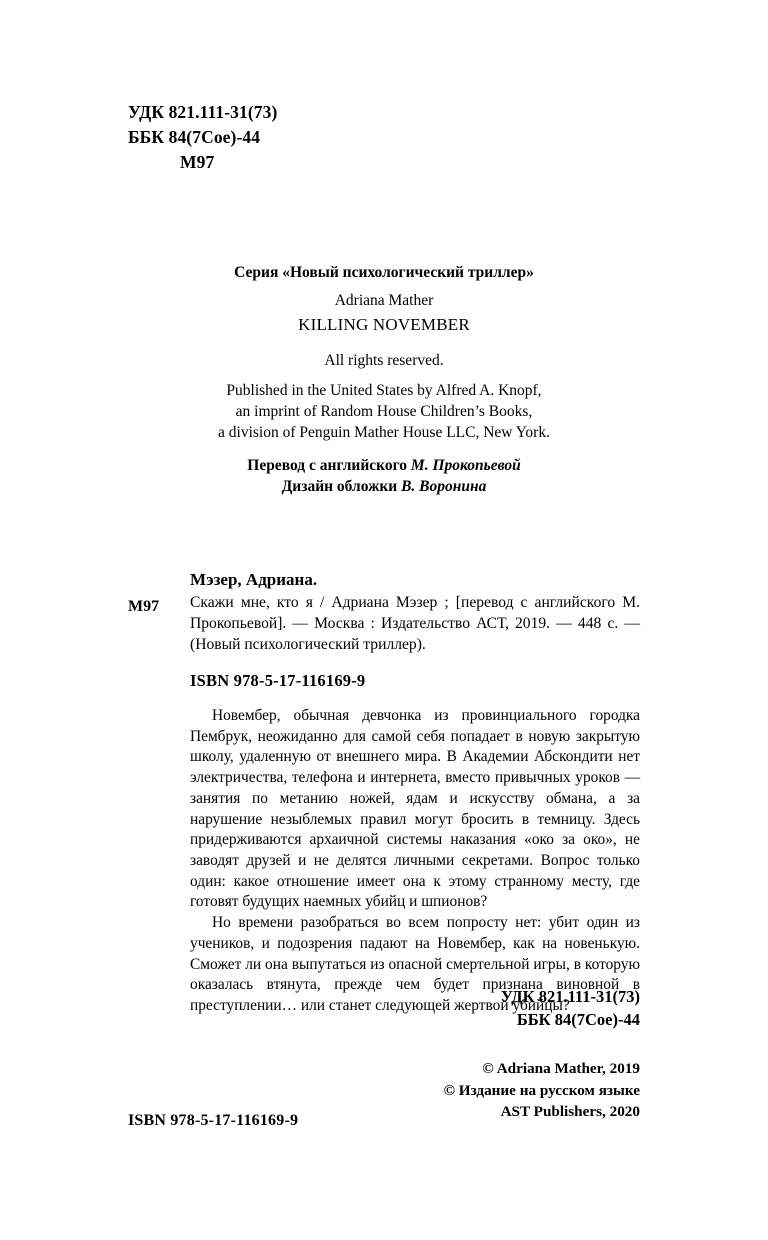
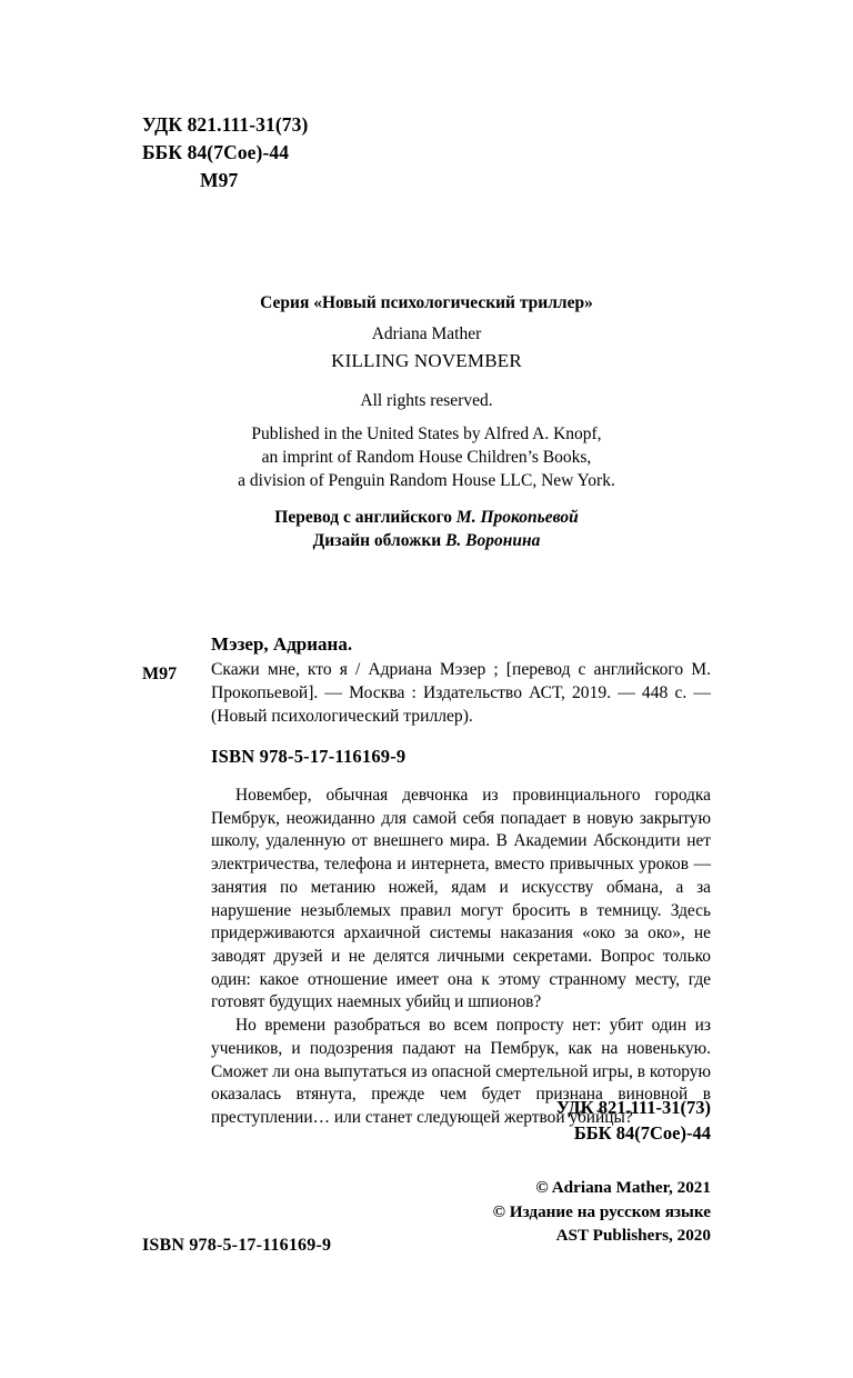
  УДК 821.111-31(73)
  ББК 84(7Сое)-44
  М97
  Серия «Новый психологический триллер»
  Adriana Mather
  KILLING NOVEMBER
  All rights reserved.
  Published in the United States by Alfred A. Knopf,
  an imprint of Random House Children’s Books,
- a division of Penguin Mather House LLC, New York.
+ a division of Penguin Random House LLC, New York.
  Перевод с английского М. Прокопьевой
  Дизайн обложки В. Воронина
  М97
  Мэзер, Адриана.
  Скажи мне, кто я / Адриана Мэзер ; [перевод с английского М. Прокопьевой]. — Москва : Издательство АСТ, 2019. — 448 с. — (Новый психологический триллер).
  ISBN 978-5-17-116169-9
  Новембер, обычная девчонка из провинциального городка Пембрук, неожиданно для самой себя попадает в новую закрытую школу, удаленную от внешнего мира. В Академии Абскондити нет электричества, телефона и интернета, вместо привычных уроков — занятия по метанию ножей, ядам и искусству обмана, а за нарушение незыблемых правил могут бросить в темницу. Здесь придерживаются архаичной системы наказания «око за око», не заводят друзей и не делятся личными секретами. Вопрос только один: какое отношение имеет она к этому странному месту, где готовят будущих наемных убийц и шпионов?
- Но времени разобраться во всем попросту нет: убит один из учеников, и подозрения падают на Новембер, как на новенькую. Сможет ли она выпутаться из опасной смертельной игры, в которую оказалась втянута, прежде чем будет признана виновной в преступлении… или станет следующей жертвой убийцы?
+ Но времени разобраться во всем попросту нет: убит один из учеников, и подозрения падают на Пембрук, как на новенькую. Сможет ли она выпутаться из опасной смертельной игры, в которую оказалась втянута, прежде чем будет признана виновной в преступлении… или станет следующей жертвой убийцы?
  УДК 821.111-31(73)
  ББК 84(7Сое)-44
- © Adriana Mather, 2019
+ © Adriana Mather, 2021
  © Издание на русском языке
  AST Publishers, 2020
  ISBN 978-5-17-116169-9
